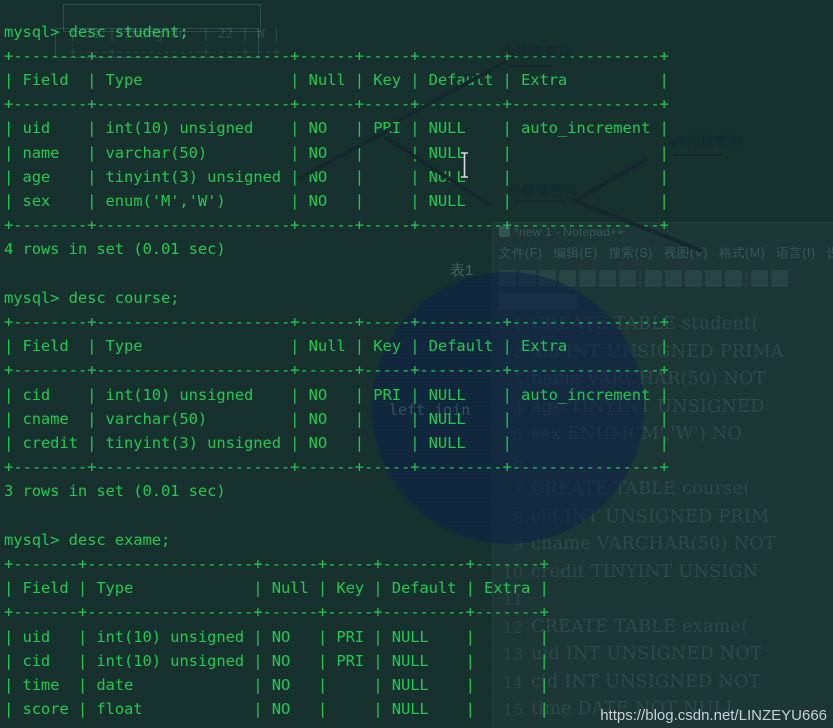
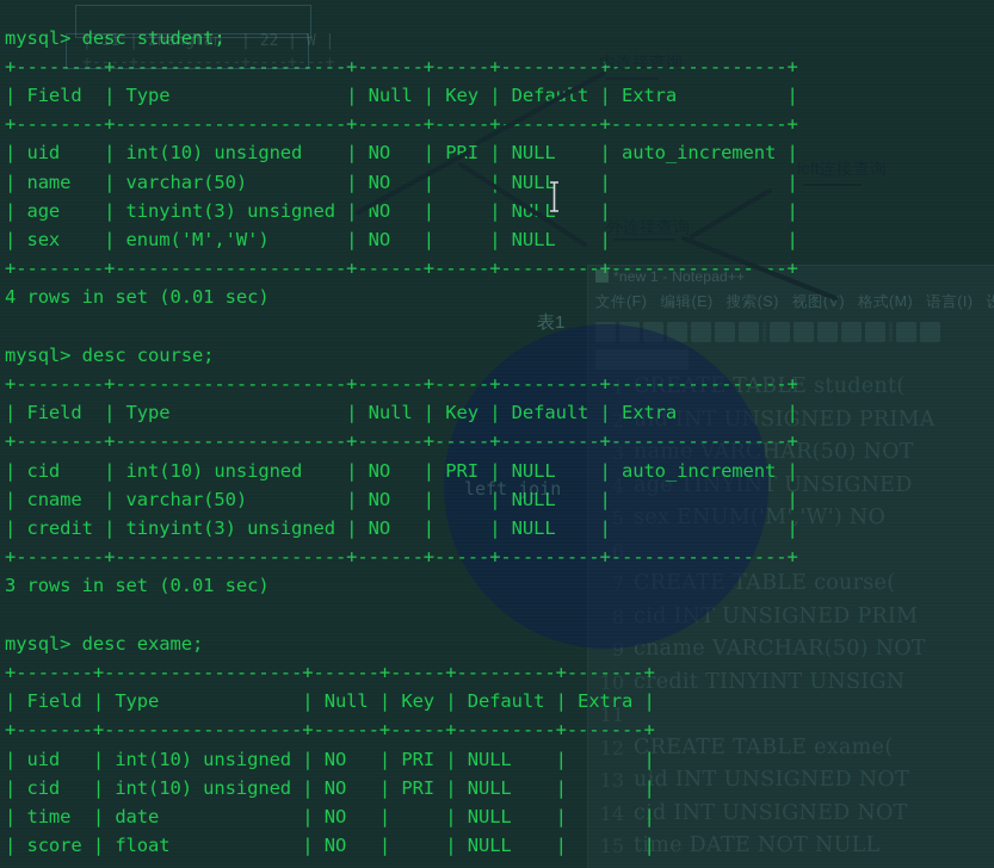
- https://blog.csdn.net/LINZEYU666
